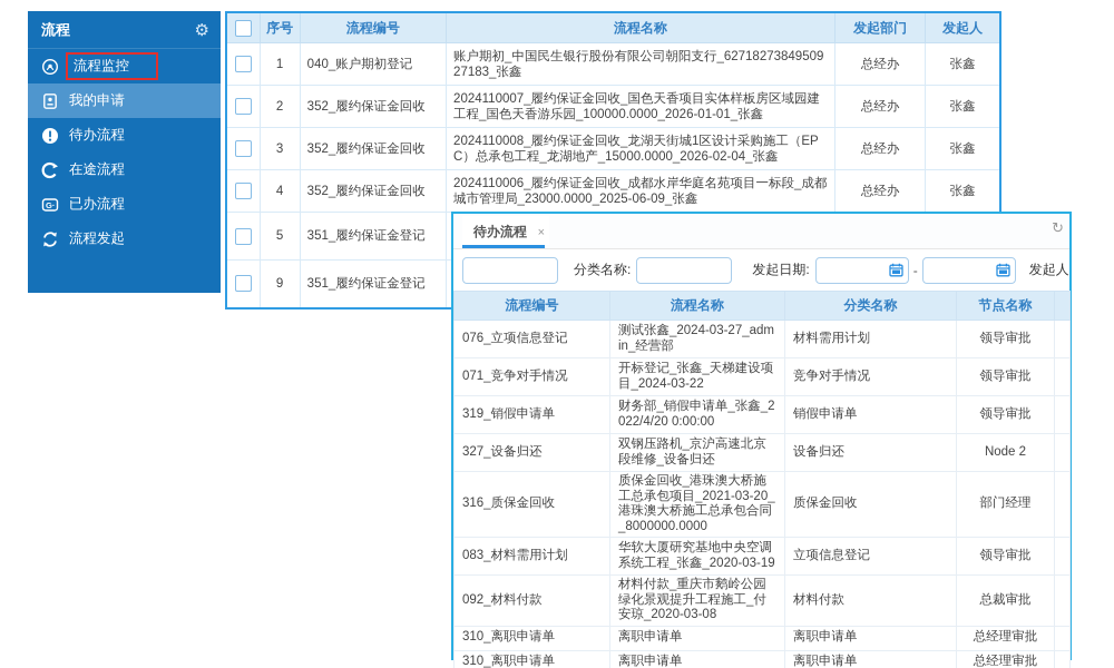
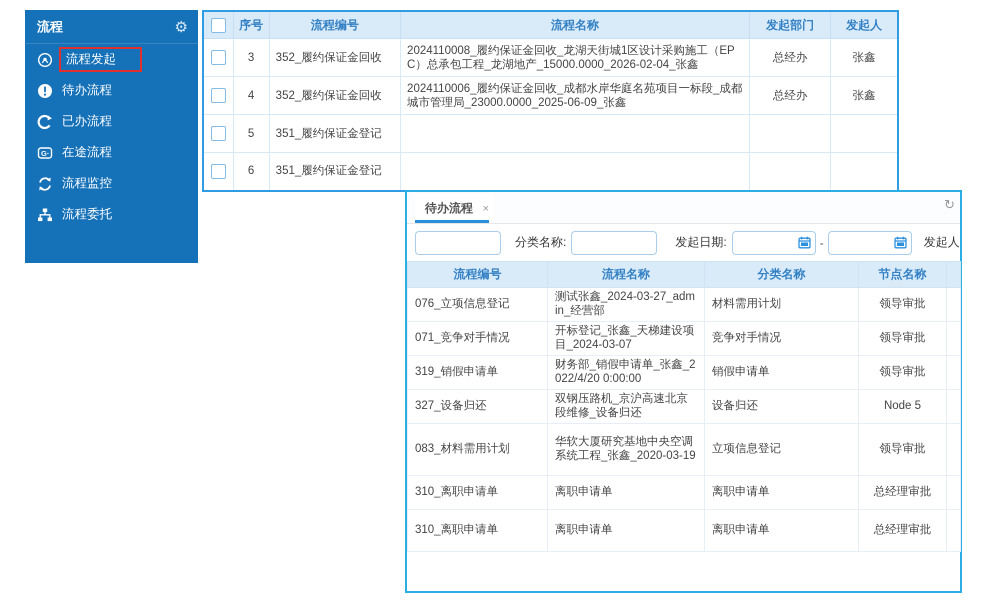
  流程
  ⚙
- 流程监控
+ 流程发起
- 我的申请
  待办流程
- 在途流程
+ 已办流程
  G·
- 已办流程
+ 在途流程
- 流程发起
+ 流程监控
+ 流程委托
  	序号	流程编号	流程名称	发起部门	发起人
- 	1	040_账户期初登记	账户期初_中国民生银行股份有限公司朝阳支行_6271827384950927183_张鑫	总经办	张鑫
- 	2	352_履约保证金回收	2024110007_履约保证金回收_国色天香项目实体样板房区域园建工程_国色天香游乐园_100000.0000_2026-01-01_张鑫	总经办	张鑫
  	3	352_履约保证金回收	2024110008_履约保证金回收_龙湖天街城1区设计采购施工（EPC）总承包工程_龙湖地产_15000.0000_2026-02-04_张鑫	总经办	张鑫
  	4	352_履约保证金回收	2024110006_履约保证金回收_成都水岸华庭名苑项目一标段_成都城市管理局_23000.0000_2025-06-09_张鑫	总经办	张鑫
  	5	351_履约保证金登记
- 	9	351_履约保证金登记
+ 	6	351_履约保证金登记
  待办流程
  ×
  ↻
  分类名称:
  发起日期:
  -
  发起人
  流程编号	流程名称	分类名称	节点名称
  076_立项信息登记	测试张鑫_2024-03-27_admin_经营部	材料需用计划	领导审批
- 071_竞争对手情况	开标登记_张鑫_天梯建设项目_2024-03-22	竞争对手情况	领导审批
+ 071_竞争对手情况	开标登记_张鑫_天梯建设项目_2024-03-07	竞争对手情况	领导审批
  319_销假申请单	财务部_销假申请单_张鑫_2022/4/20 0:00:00	销假申请单	领导审批
- 327_设备归还	双钢压路机_京沪高速北京段维修_设备归还	设备归还	Node 2
+ 327_设备归还	双钢压路机_京沪高速北京段维修_设备归还	设备归还	Node 5
- 316_质保金回收	质保金回收_港珠澳大桥施工总承包项目_2021-03-20_港珠澳大桥施工总承包合同_8000000.0000	质保金回收	部门经理
  083_材料需用计划	华软大厦研究基地中央空调系统工程_张鑫_2020-03-19	立项信息登记	领导审批
- 092_材料付款	材料付款_重庆市鹅岭公园绿化景观提升工程施工_付安琼_2020-03-08	材料付款	总裁审批
  310_离职申请单	离职申请单	离职申请单	总经理审批
  310_离职申请单	离职申请单	离职申请单	总经理审批
